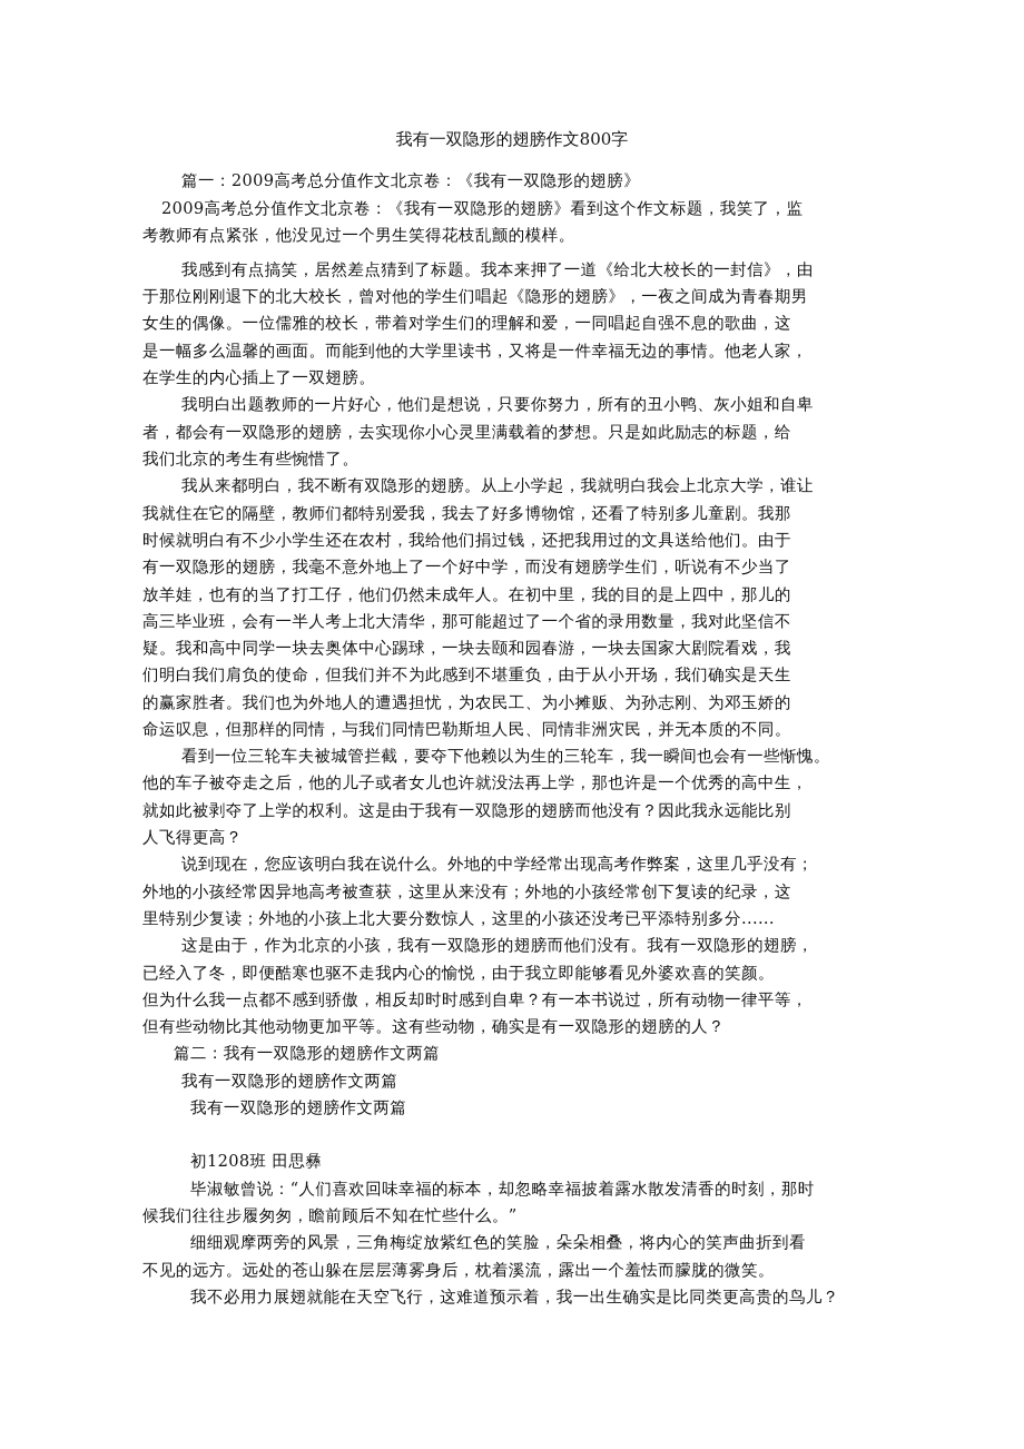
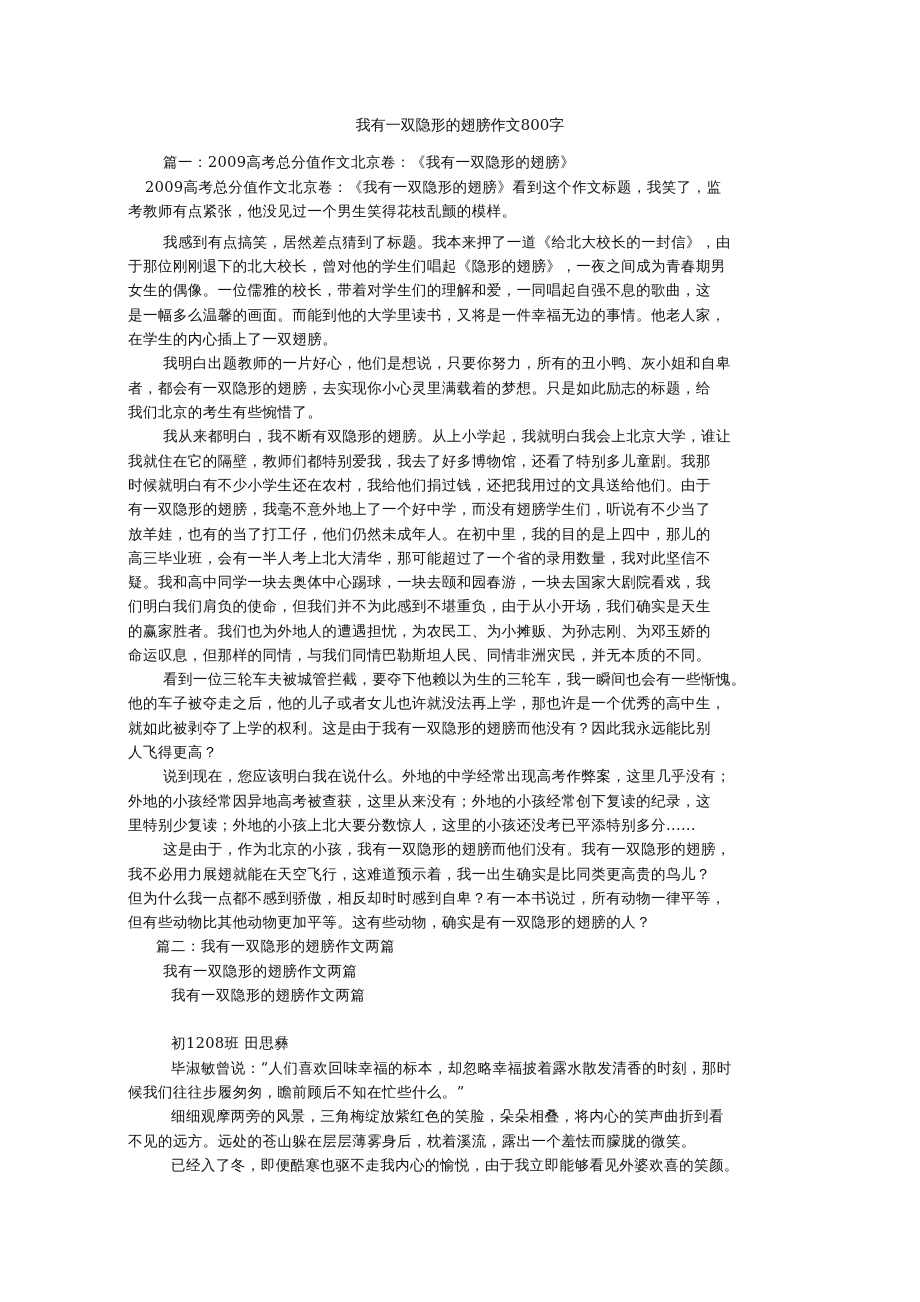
  我有一双隐形的翅膀作文800字
  篇一：2009高考总分值作文北京卷：《我有一双隐形的翅膀》
  2009高考总分值作文北京卷：《我有一双隐形的翅膀》看到这个作文标题，我笑了，监
  考教师有点紧张，他没见过一个男生笑得花枝乱颤的模样。
  我感到有点搞笑，居然差点猜到了标题。我本来押了一道《给北大校长的一封信》，由
  于那位刚刚退下的北大校长，曾对他的学生们唱起《隐形的翅膀》，一夜之间成为青春期男
  女生的偶像。一位儒雅的校长，带着对学生们的理解和爱，一同唱起自强不息的歌曲，这
  是一幅多么温馨的画面。而能到他的大学里读书，又将是一件幸福无边的事情。他老人家，
  在学生的内心插上了一双翅膀。
  我明白出题教师的一片好心，他们是想说，只要你努力，所有的丑小鸭、灰小姐和自卑
  者，都会有一双隐形的翅膀，去实现你小心灵里满载着的梦想。只是如此励志的标题，给
  我们北京的考生有些惋惜了。
  我从来都明白，我不断有双隐形的翅膀。从上小学起，我就明白我会上北京大学，谁让
  我就住在它的隔壁，教师们都特别爱我，我去了好多博物馆，还看了特别多儿童剧。我那
  时候就明白有不少小学生还在农村，我给他们捐过钱，还把我用过的文具送给他们。由于
  有一双隐形的翅膀，我毫不意外地上了一个好中学，而没有翅膀学生们，听说有不少当了
  放羊娃，也有的当了打工仔，他们仍然未成年人。在初中里，我的目的是上四中，那儿的
  高三毕业班，会有一半人考上北大清华，那可能超过了一个省的录用数量，我对此坚信不
  疑。我和高中同学一块去奥体中心踢球，一块去颐和园春游，一块去国家大剧院看戏，我
  们明白我们肩负的使命，但我们并不为此感到不堪重负，由于从小开场，我们确实是天生
  的赢家胜者。我们也为外地人的遭遇担忧，为农民工、为小摊贩、为孙志刚、为邓玉娇的
  命运叹息，但那样的同情，与我们同情巴勒斯坦人民、同情非洲灾民，并无本质的不同。
  看到一位三轮车夫被城管拦截，要夺下他赖以为生的三轮车，我一瞬间也会有一些惭愧。
  他的车子被夺走之后，他的儿子或者女儿也许就没法再上学，那也许是一个优秀的高中生，
  就如此被剥夺了上学的权利。这是由于我有一双隐形的翅膀而他没有？因此我永远能比别
  人飞得更高？
  说到现在，您应该明白我在说什么。外地的中学经常出现高考作弊案，这里几乎没有；
  外地的小孩经常因异地高考被查获，这里从来没有；外地的小孩经常创下复读的纪录，这
  里特别少复读；外地的小孩上北大要分数惊人，这里的小孩还没考已平添特别多分......
  这是由于，作为北京的小孩，我有一双隐形的翅膀而他们没有。我有一双隐形的翅膀，
- 已经入了冬，即便酷寒也驱不走我内心的愉悦，由于我立即能够看见外婆欢喜的笑颜。
+ 我不必用力展翅就能在天空飞行，这难道预示着，我一出生确实是比同类更高贵的鸟儿？
  但为什么我一点都不感到骄傲，相反却时时感到自卑？有一本书说过，所有动物一律平等，
  但有些动物比其他动物更加平等。这有些动物，确实是有一双隐形的翅膀的人？
  篇二：我有一双隐形的翅膀作文两篇
  我有一双隐形的翅膀作文两篇
  我有一双隐形的翅膀作文两篇
  初1208班 田思彝
  毕淑敏曾说：“人们喜欢回味幸福的标本，却忽略幸福披着露水散发清香的时刻，那时
  候我们往往步履匆匆，瞻前顾后不知在忙些什么。”
  细细观摩两旁的风景，三角梅绽放紫红色的笑脸，朵朵相叠，将内心的笑声曲折到看
  不见的远方。远处的苍山躲在层层薄雾身后，枕着溪流，露出一个羞怯而朦胧的微笑。
- 我不必用力展翅就能在天空飞行，这难道预示着，我一出生确实是比同类更高贵的鸟儿？
+ 已经入了冬，即便酷寒也驱不走我内心的愉悦，由于我立即能够看见外婆欢喜的笑颜。
